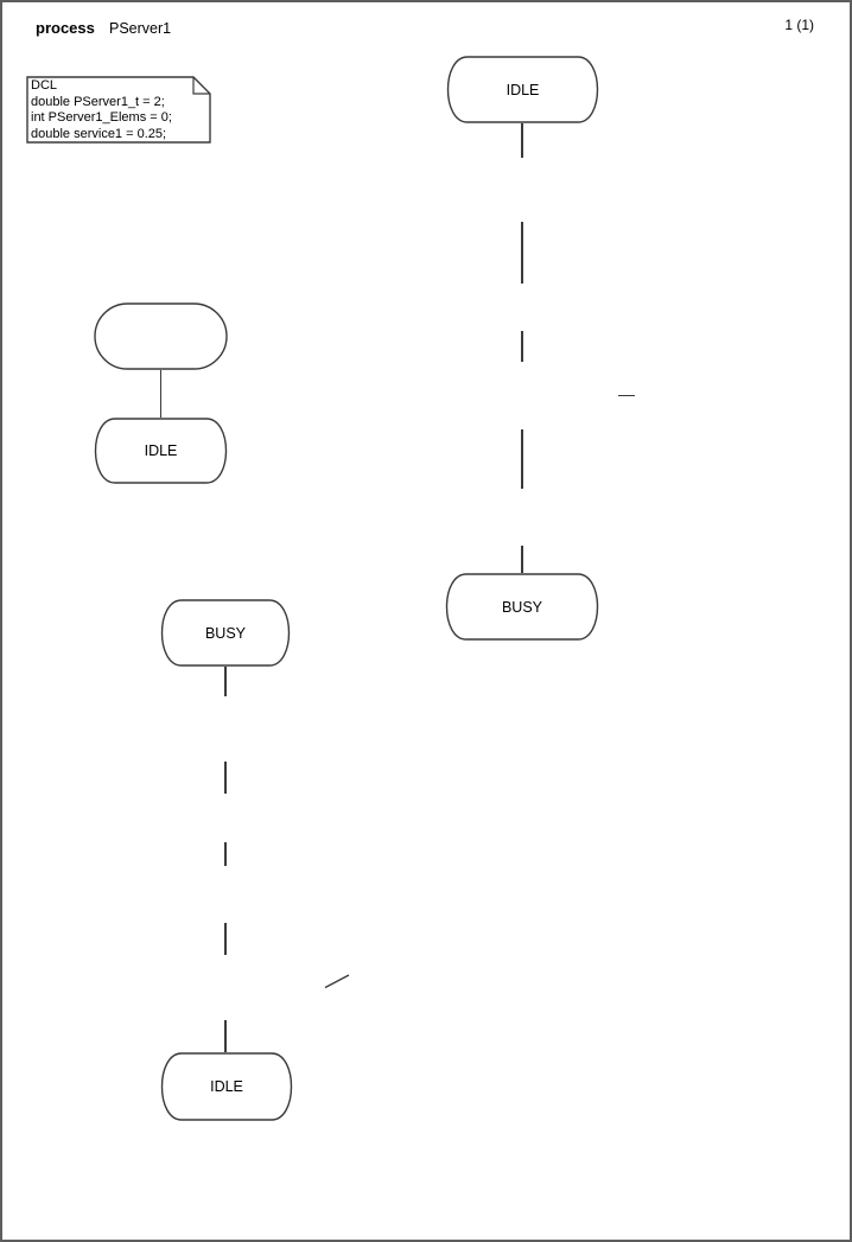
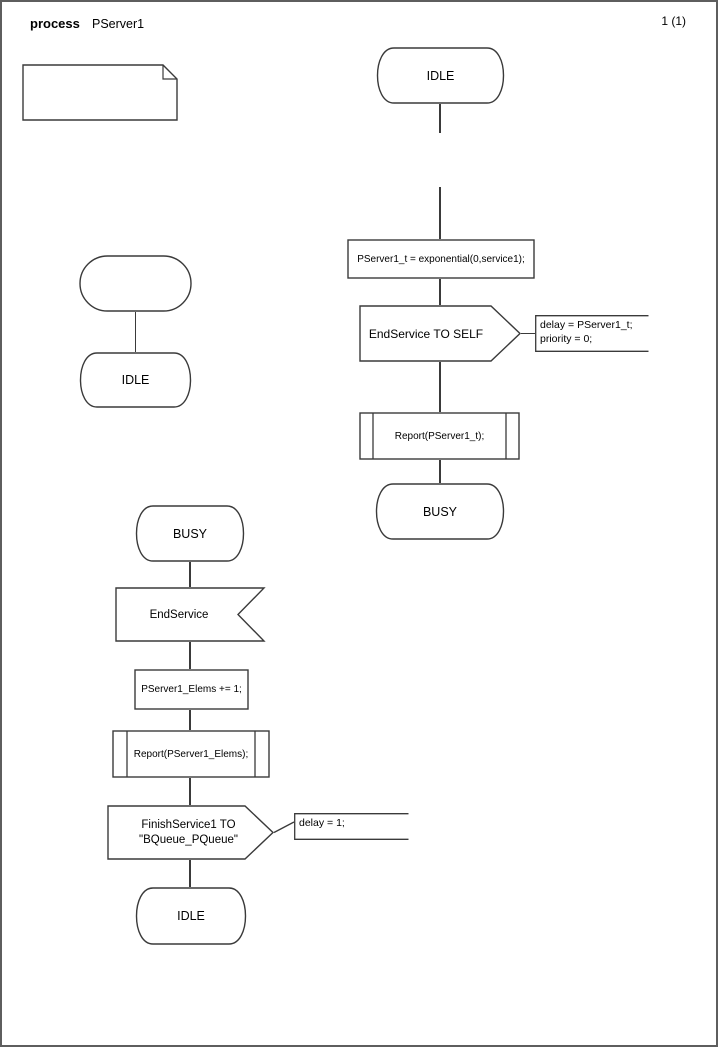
  process
  PServer1
  1 (1)
- DCL
- double PServer1_t = 2;
- int PServer1_Elems = 0;
- double service1 = 0.25;
  IDLE
  IDLE
+ PServer1_t = exponential(0,service1);
+ EndService TO SELF
+ delay = PServer1_t;
+ priority = 0;
+ Report(PServer1_t);
  BUSY
  BUSY
+ EndService
+ PServer1_Elems += 1;
+ Report(PServer1_Elems);
+ FinishService1 TO
+ "BQueue_PQueue"
+ delay = 1;
  IDLE
